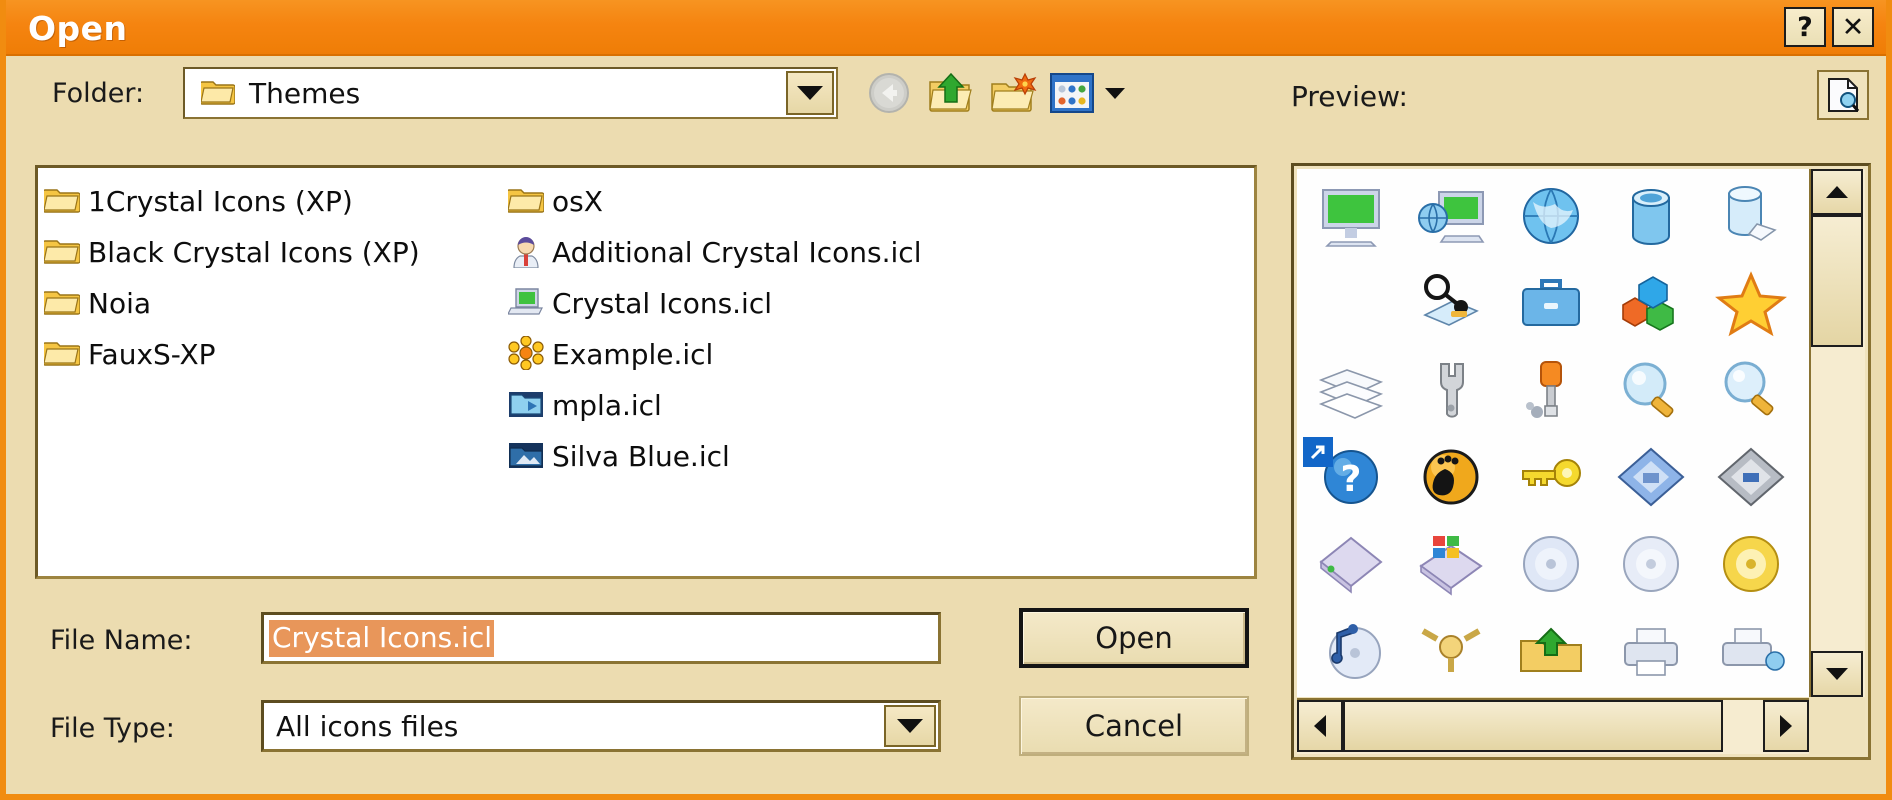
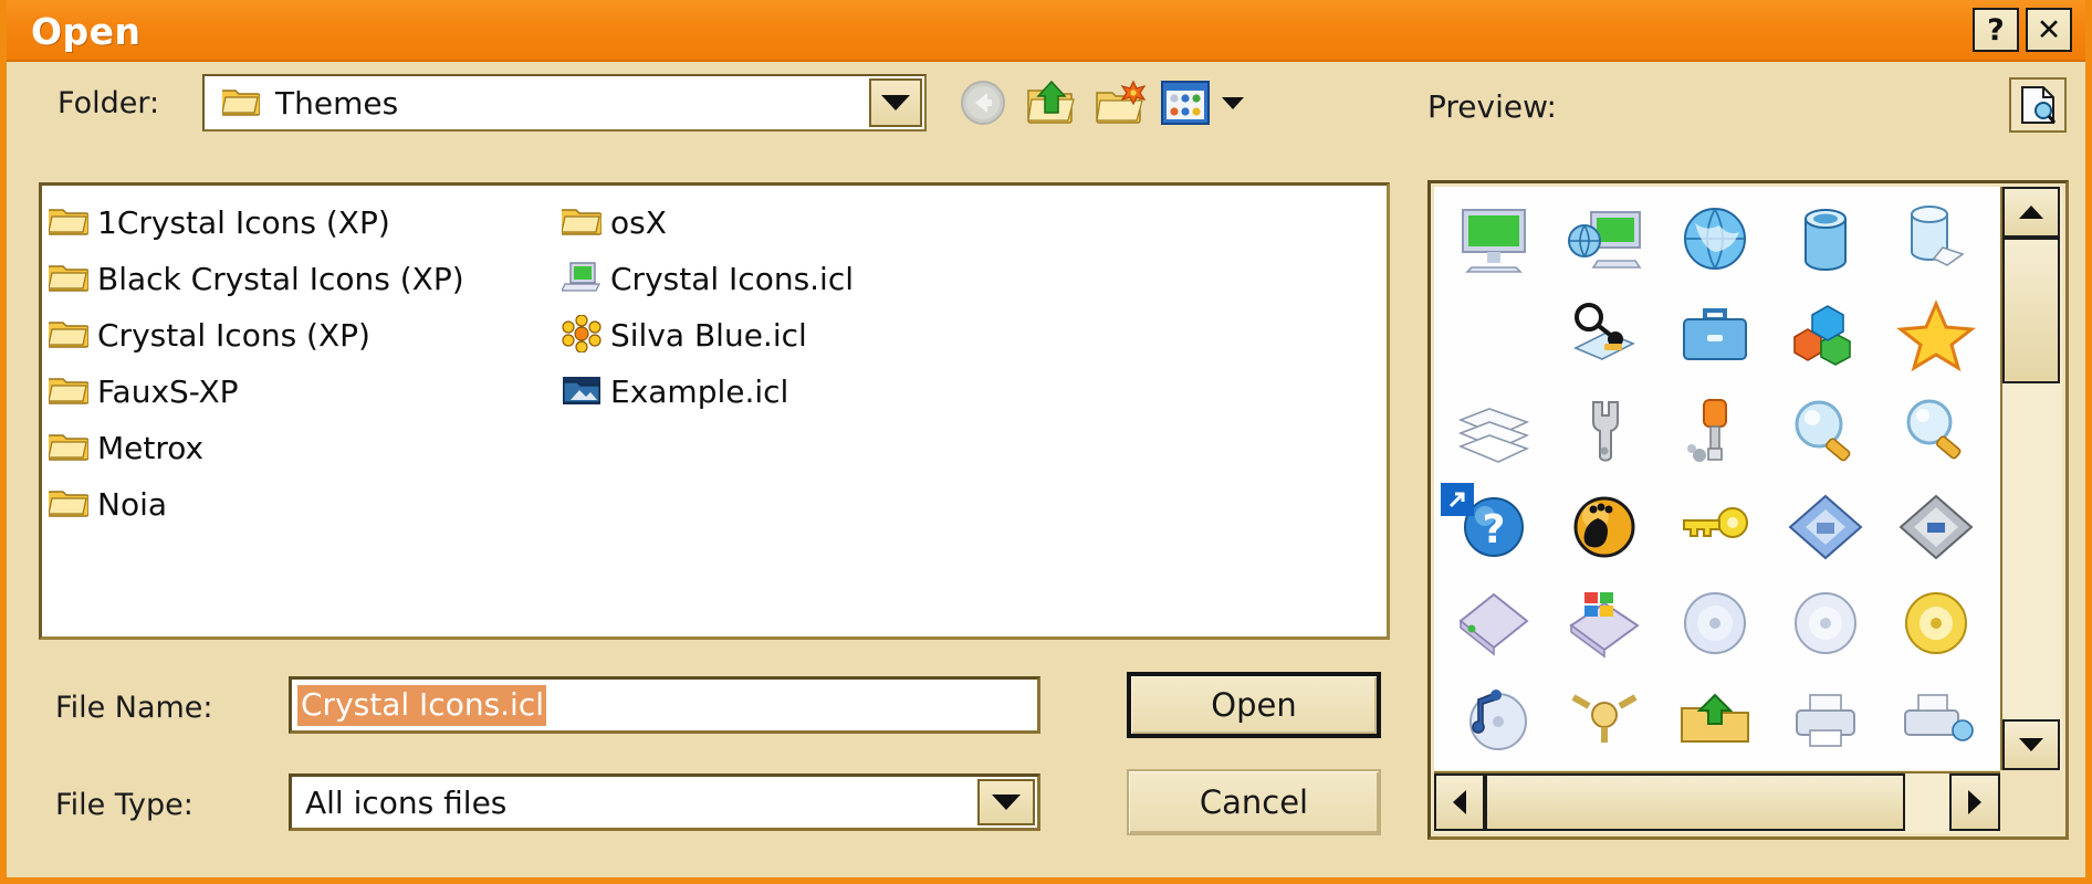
  Open
  ?
  ✕
  Folder:
  Themes
  Preview:
  1Crystal Icons (XP)
  Black Crystal Icons (XP)
+ Crystal Icons (XP)
- Noia
+ FauxS-XP
+ Metrox
- FauxS-XP
+ Noia
  osX
- Additional Crystal Icons.icl
  Crystal Icons.icl
- Example.icl
+ Silva Blue.icl
- mpla.icl
- Silva Blue.icl
+ Example.icl
  File Name:
  Crystal Icons.icl
  File Type:
  All icons files
  Open
  Cancel
  ?
